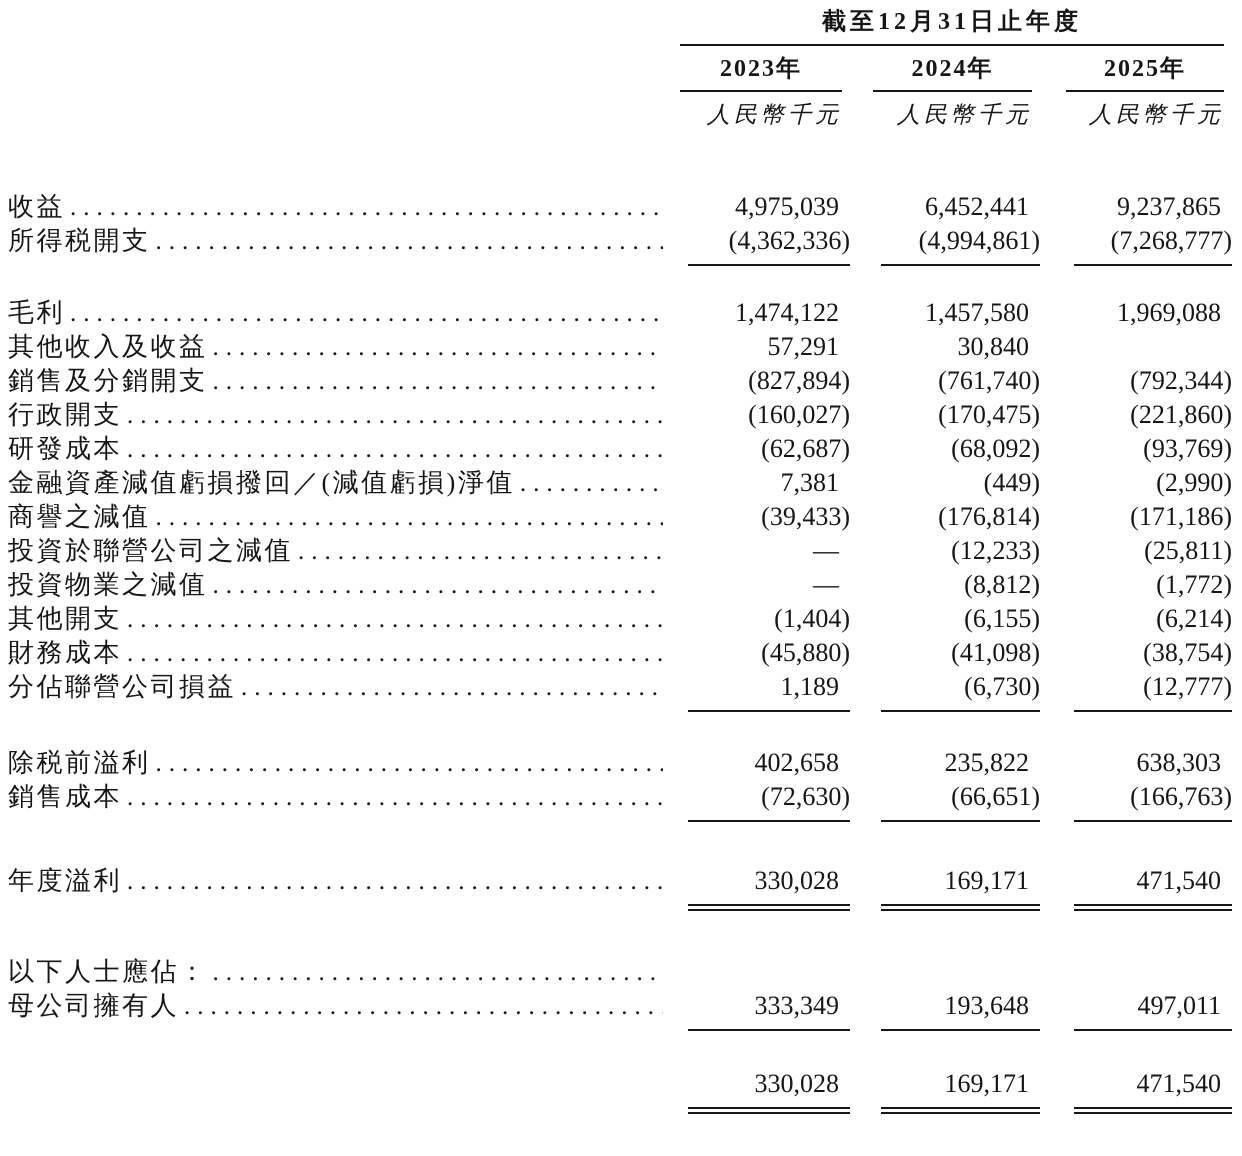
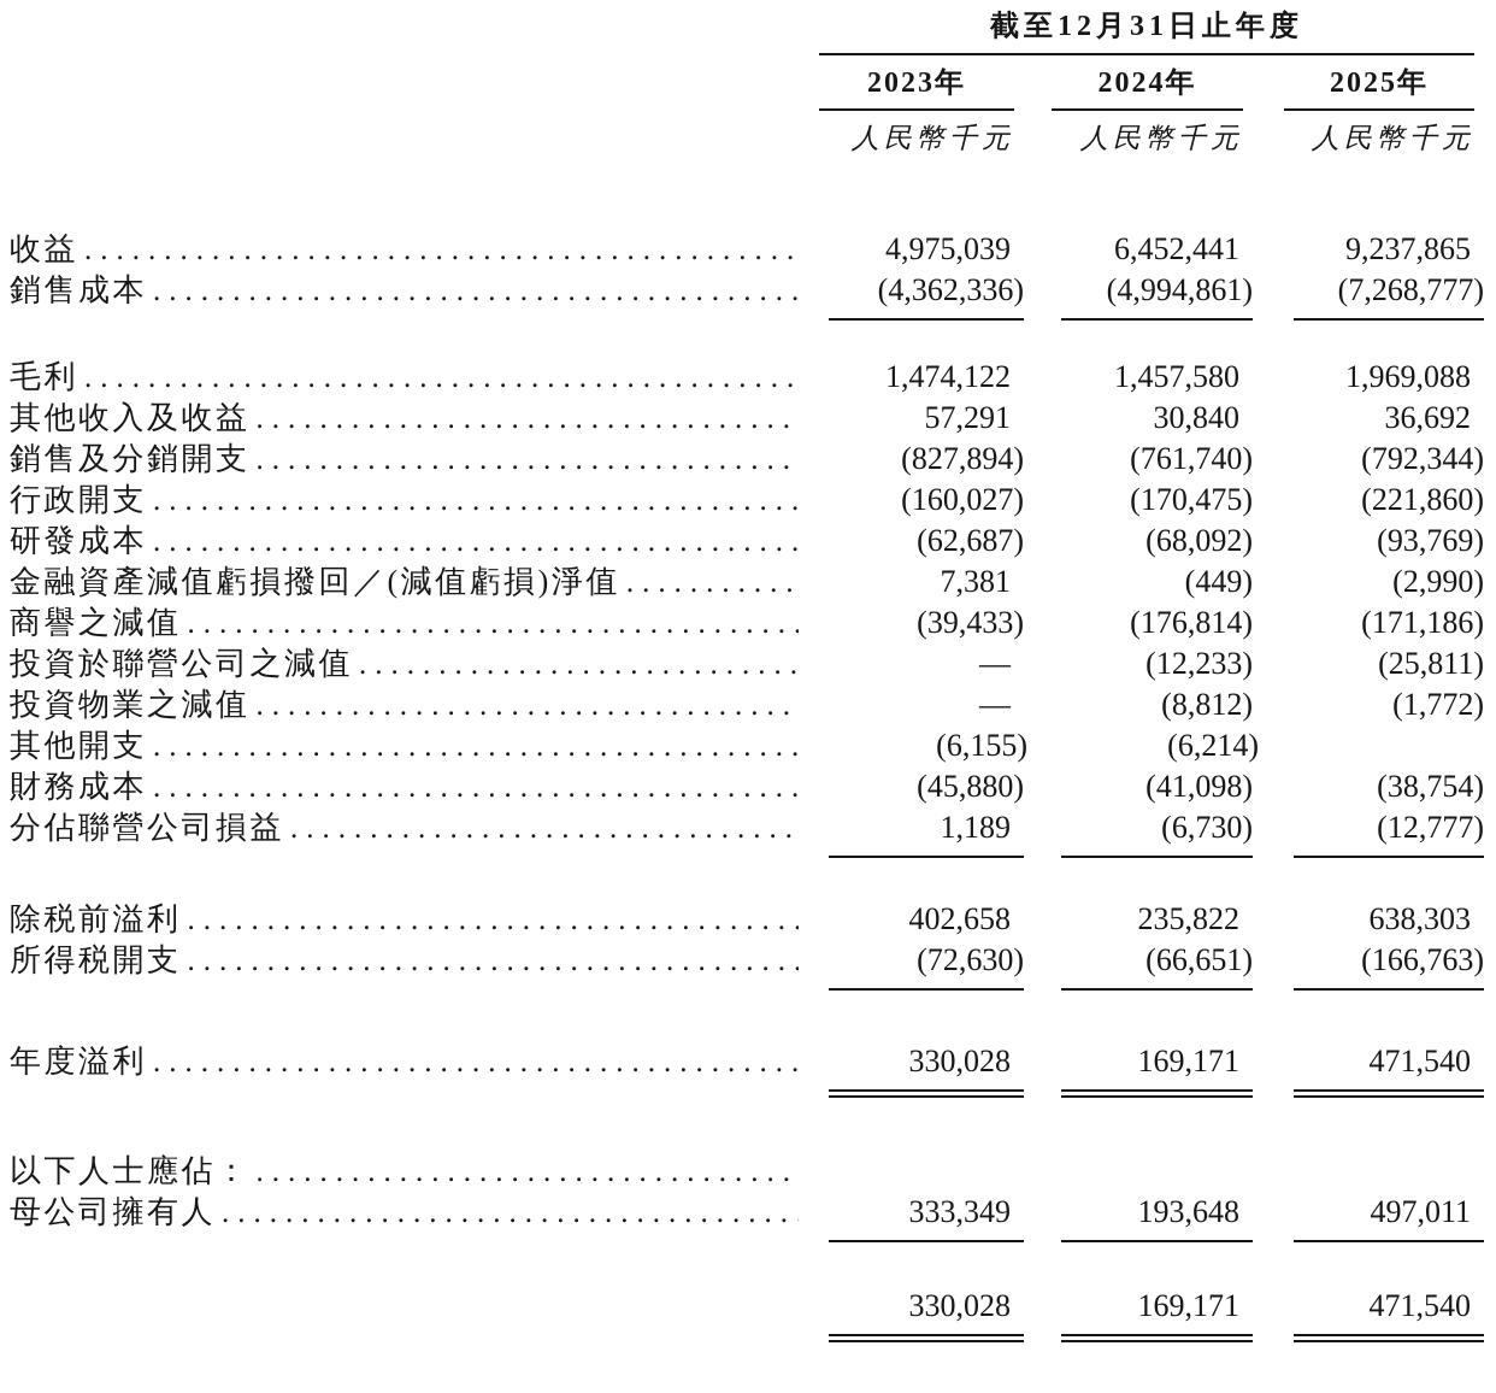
  截至12月31日止年度
  2023年
  2024年
  2025年
  人民幣千元
  人民幣千元
  人民幣千元
  收益
  4,975,039
  6,452,441
  9,237,865
- 所得税開支
+ 銷售成本
  (4,362,336)
  (4,994,861)
  (7,268,777)
  毛利
  1,474,122
  1,457,580
  1,969,088
  其他收入及收益
  57,291
  30,840
+ 36,692
  銷售及分銷開支
  (827,894)
  (761,740)
  (792,344)
  行政開支
  (160,027)
  (170,475)
  (221,860)
  研發成本
  (62,687)
  (68,092)
  (93,769)
  金融資產減值虧損撥回／(減值虧損)淨值
  7,381
  (449)
  (2,990)
  商譽之減值
  (39,433)
  (176,814)
  (171,186)
  投資於聯營公司之減值
  —
  (12,233)
  (25,811)
  投資物業之減值
  —
  (8,812)
  (1,772)
  其他開支
- (1,404)
  (6,155)
  (6,214)
  財務成本
  (45,880)
  (41,098)
  (38,754)
  分佔聯營公司損益
  1,189
  (6,730)
  (12,777)
  除税前溢利
  402,658
  235,822
  638,303
- 銷售成本
+ 所得税開支
  (72,630)
  (66,651)
  (166,763)
  年度溢利
  330,028
  169,171
  471,540
  以下人士應佔：
  母公司擁有人
  333,349
  193,648
  497,011
  330,028
  169,171
  471,540
